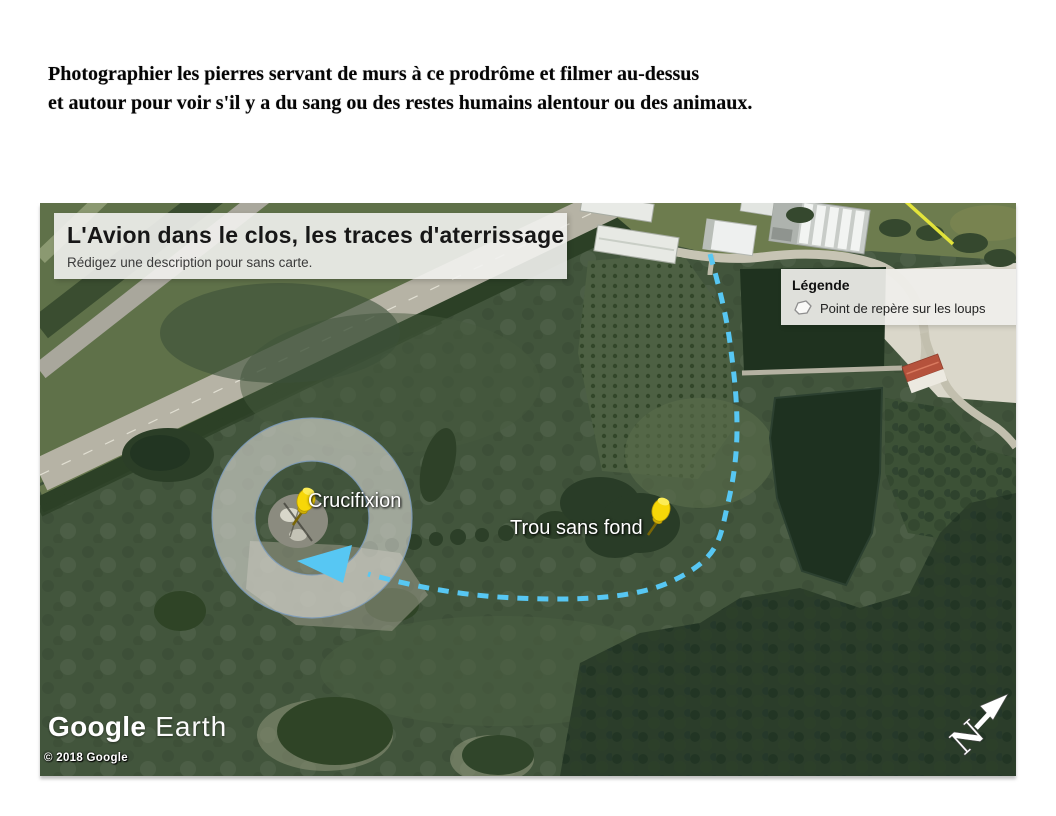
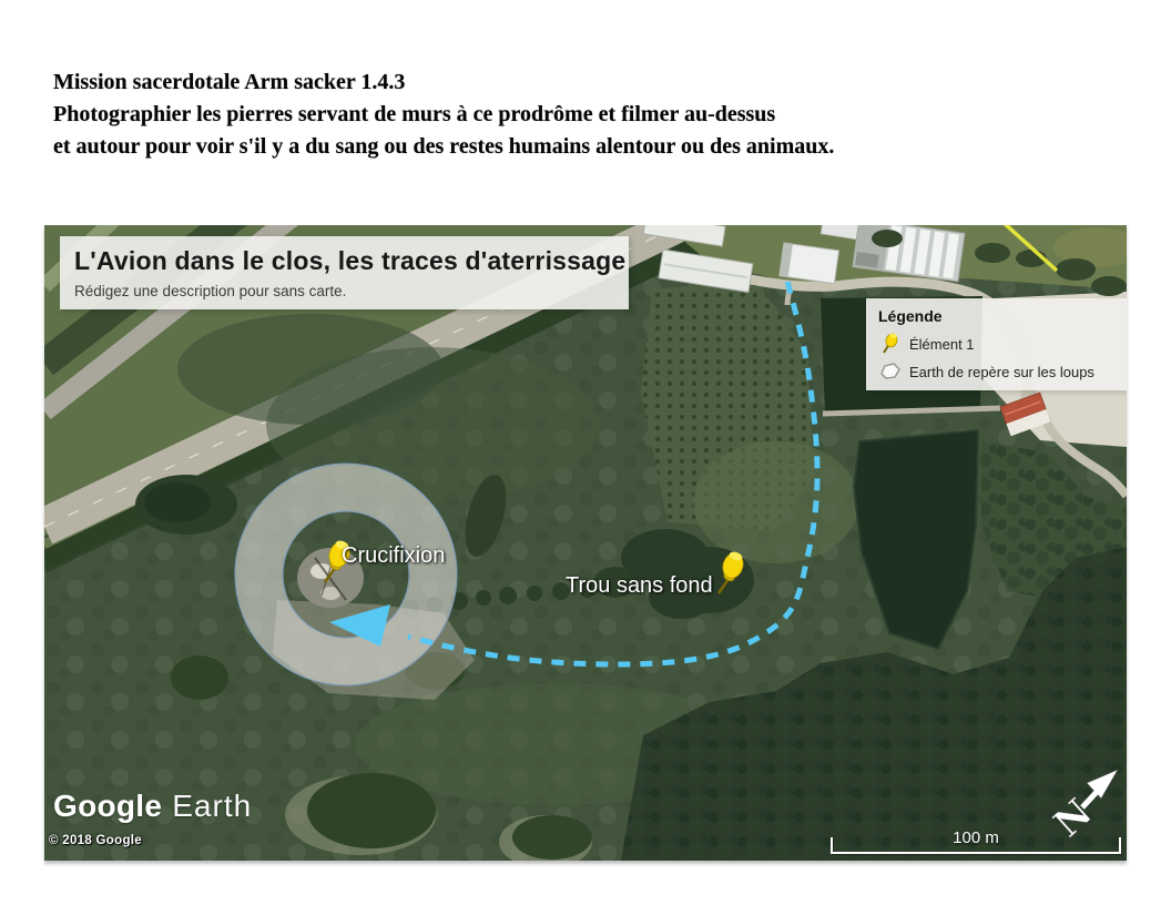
+ Mission sacerdotale Arm sacker 1.4.3
  Photographier les pierres servant de murs à ce prodrôme et filmer au-dessus
  et autour pour voir s'il y a du sang ou des restes humains alentour ou des animaux.
  L'Avion dans le clos, les traces d'aterrissage
  Rédigez une description pour sans carte.
  Légende
+ Élément 1
- Point de repère sur les loups
+ Earth de repère sur les loups
  Crucifixion
  Trou sans fond
  Google Earth
  © 2018 Google
+ 100 m
